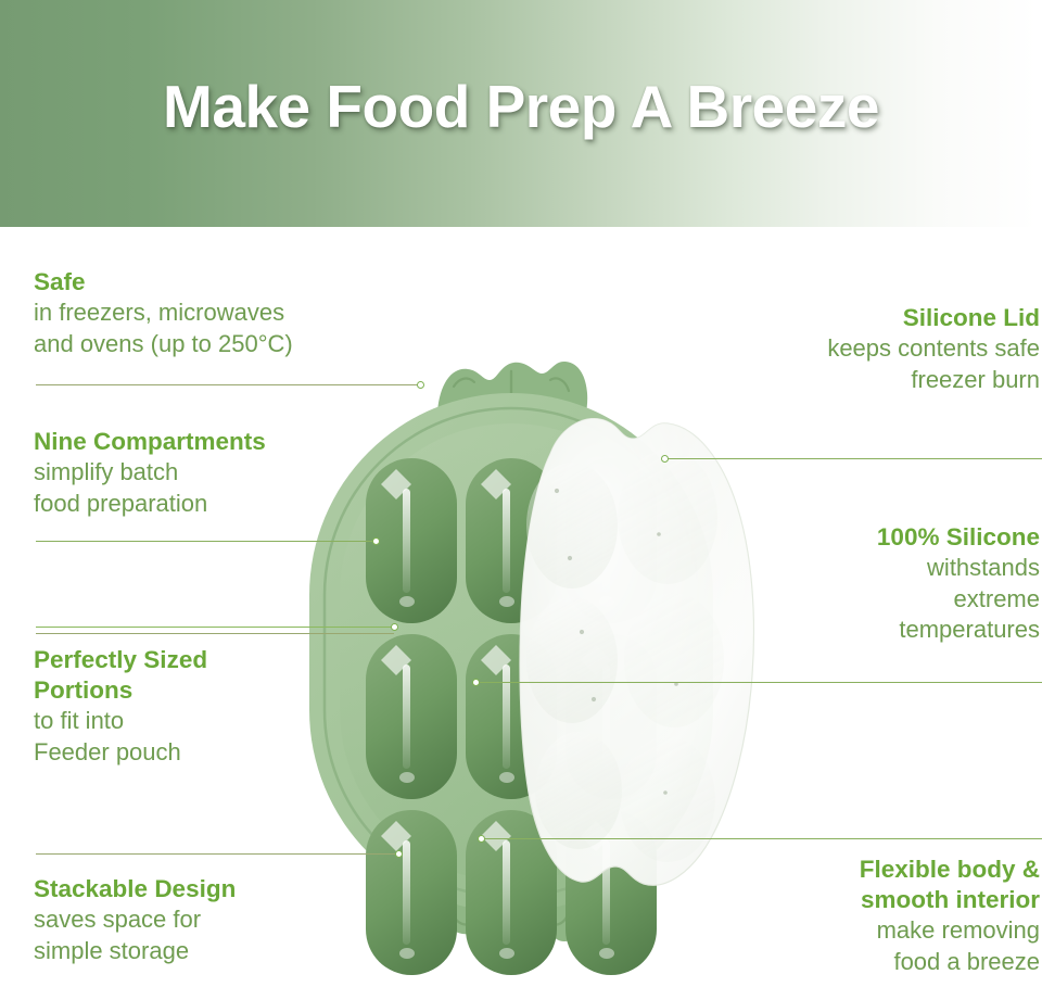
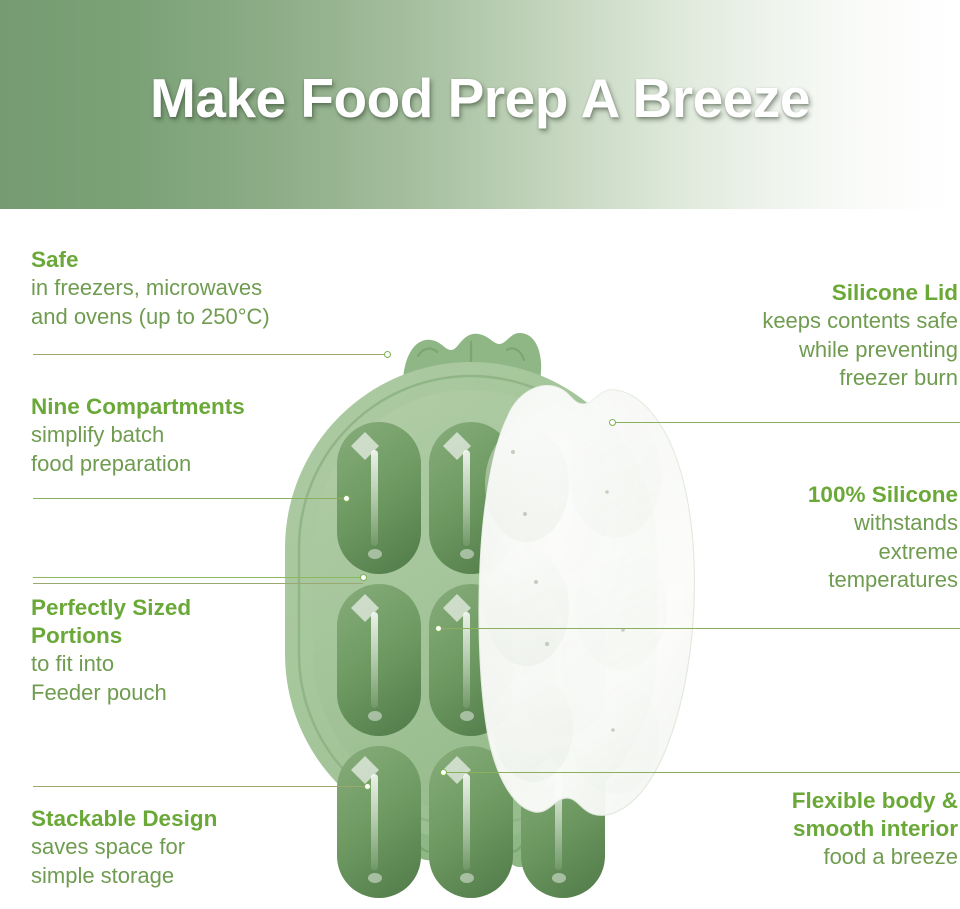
  Make Food Prep A Breeze
  Safe
  in freezers, microwaves
  and ovens (up to 250°C)
  Nine Compartments
  simplify batch
  food preparation
  Perfectly Sized
  Portions
  to fit into
  Feeder pouch
  Stackable Design
  saves space for
  simple storage
  Silicone Lid
  keeps contents safe
+ while preventing
  freezer burn
  100% Silicone
  withstands
  extreme
  temperatures
  Flexible body &
  smooth interior
- make removing
  food a breeze
